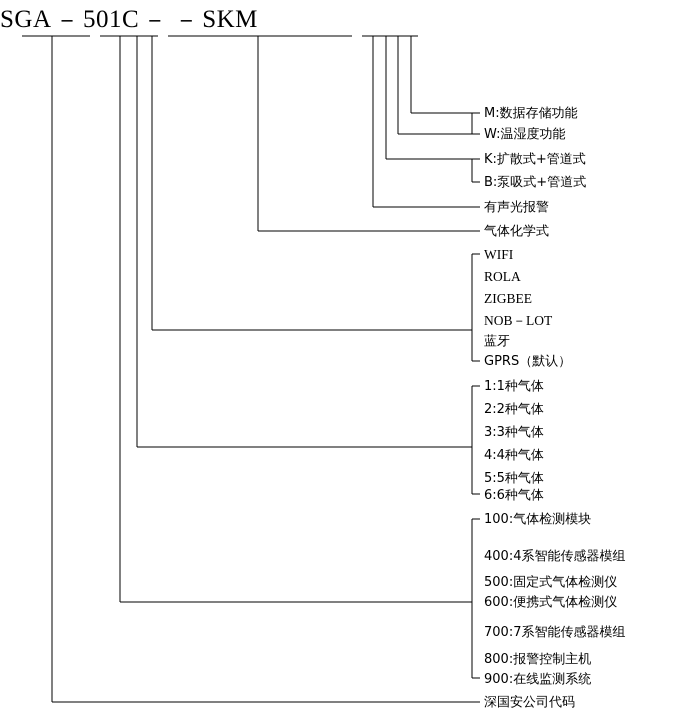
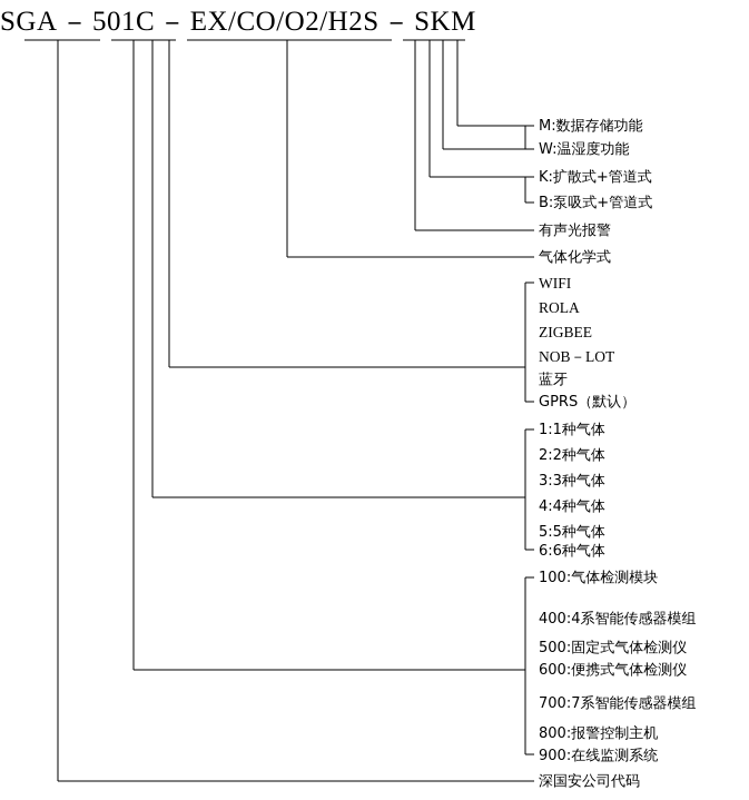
  SGA
  －
  501C
  －
+ EX/CO/O2/H2S
  －
  SKM
  M:数据存储功能
  W:温湿度功能
  K:扩散式+管道式
  B:泵吸式+管道式
  有声光报警
  气体化学式
  WIFI
  ROLA
  ZIGBEE
  NOB－LOT
  蓝牙
  GPRS（默认）
  1:1种气体
  2:2种气体
  3:3种气体
  4:4种气体
  5:5种气体
  6:6种气体
  100:气体检测模块
  400:4系智能传感器模组
  500:固定式气体检测仪
  600:便携式气体检测仪
  700:7系智能传感器模组
  800:报警控制主机
  900:在线监测系统
  深国安公司代码
